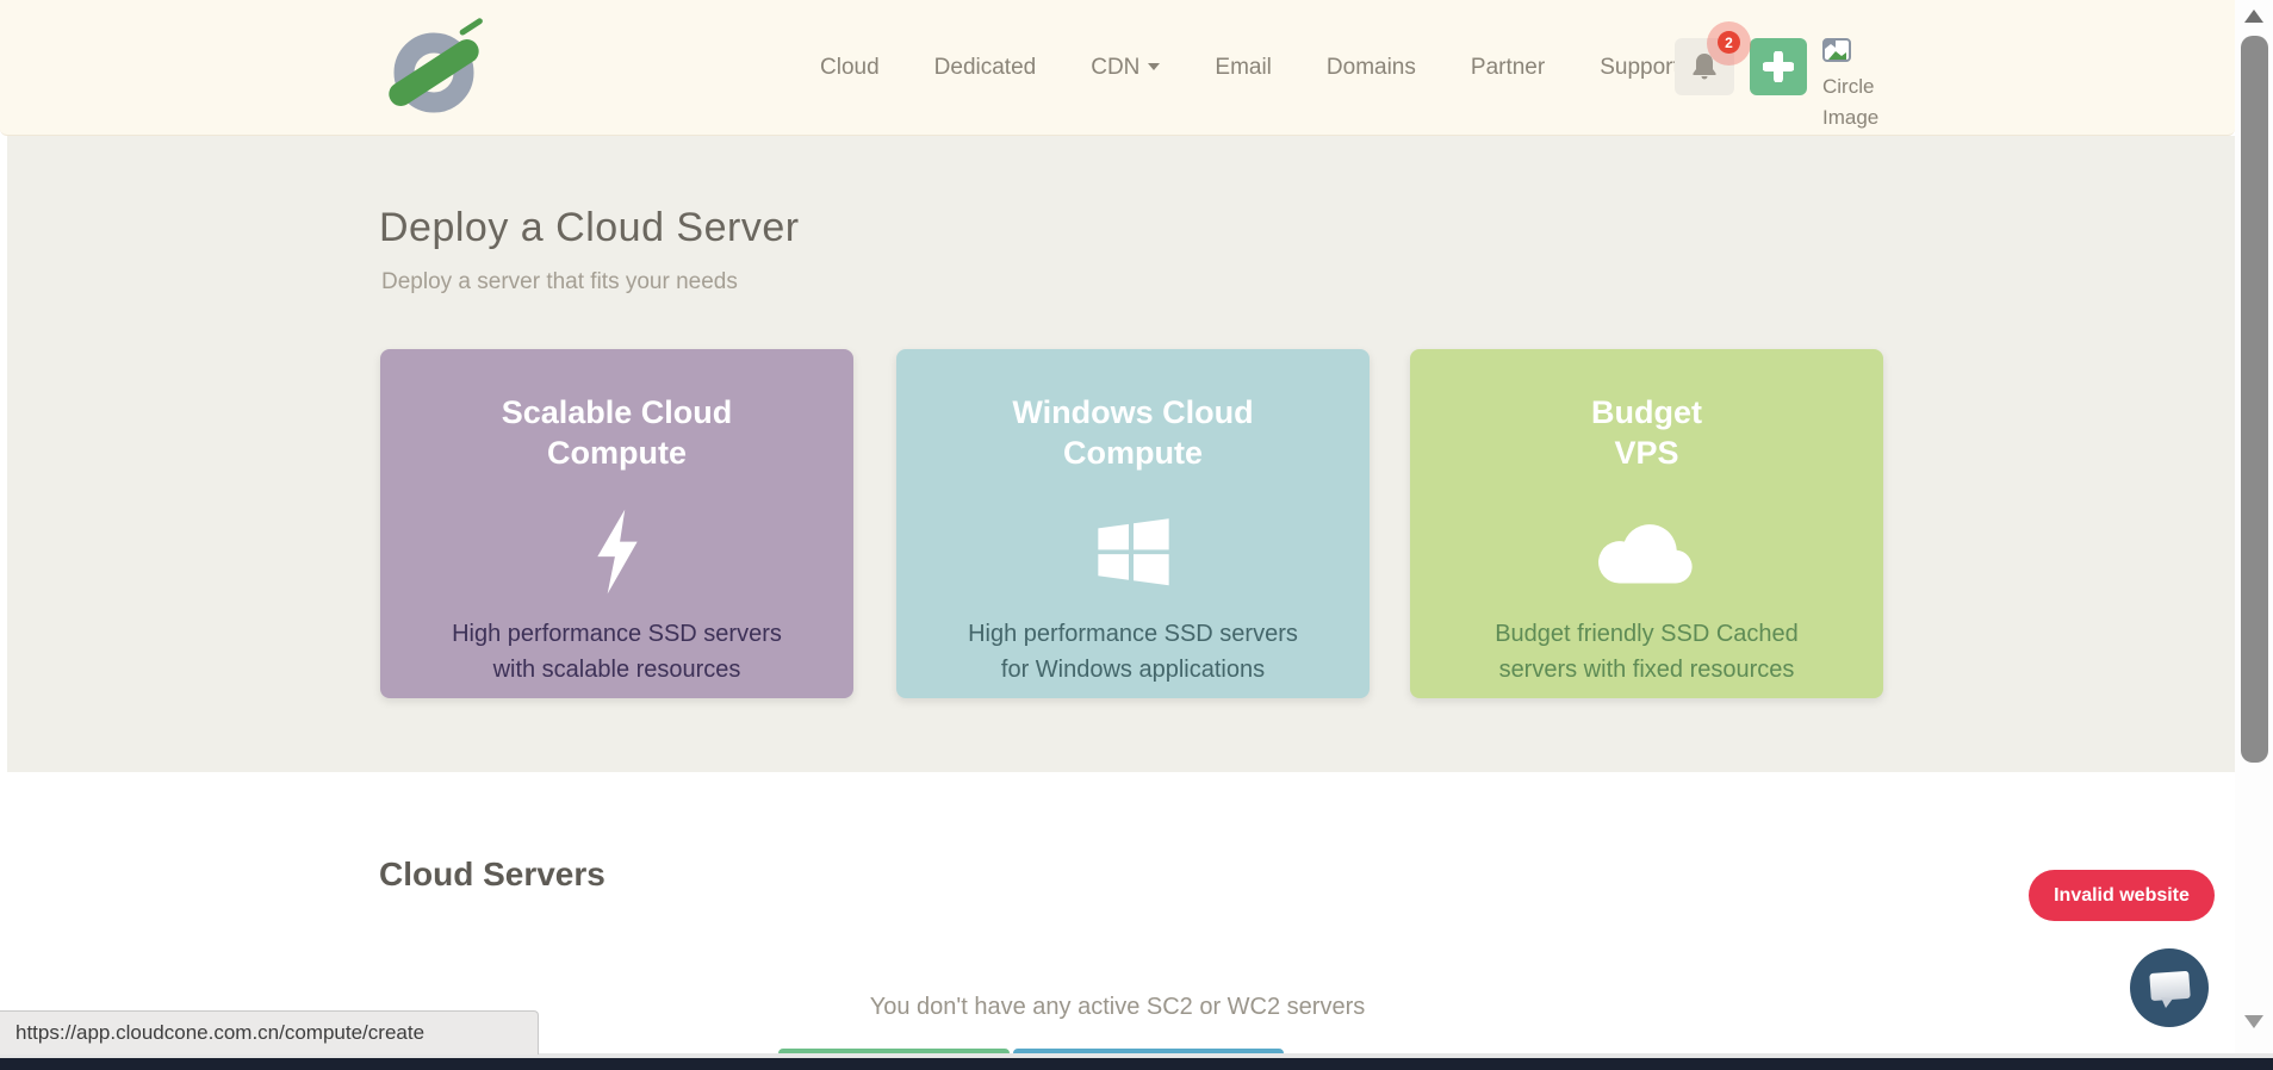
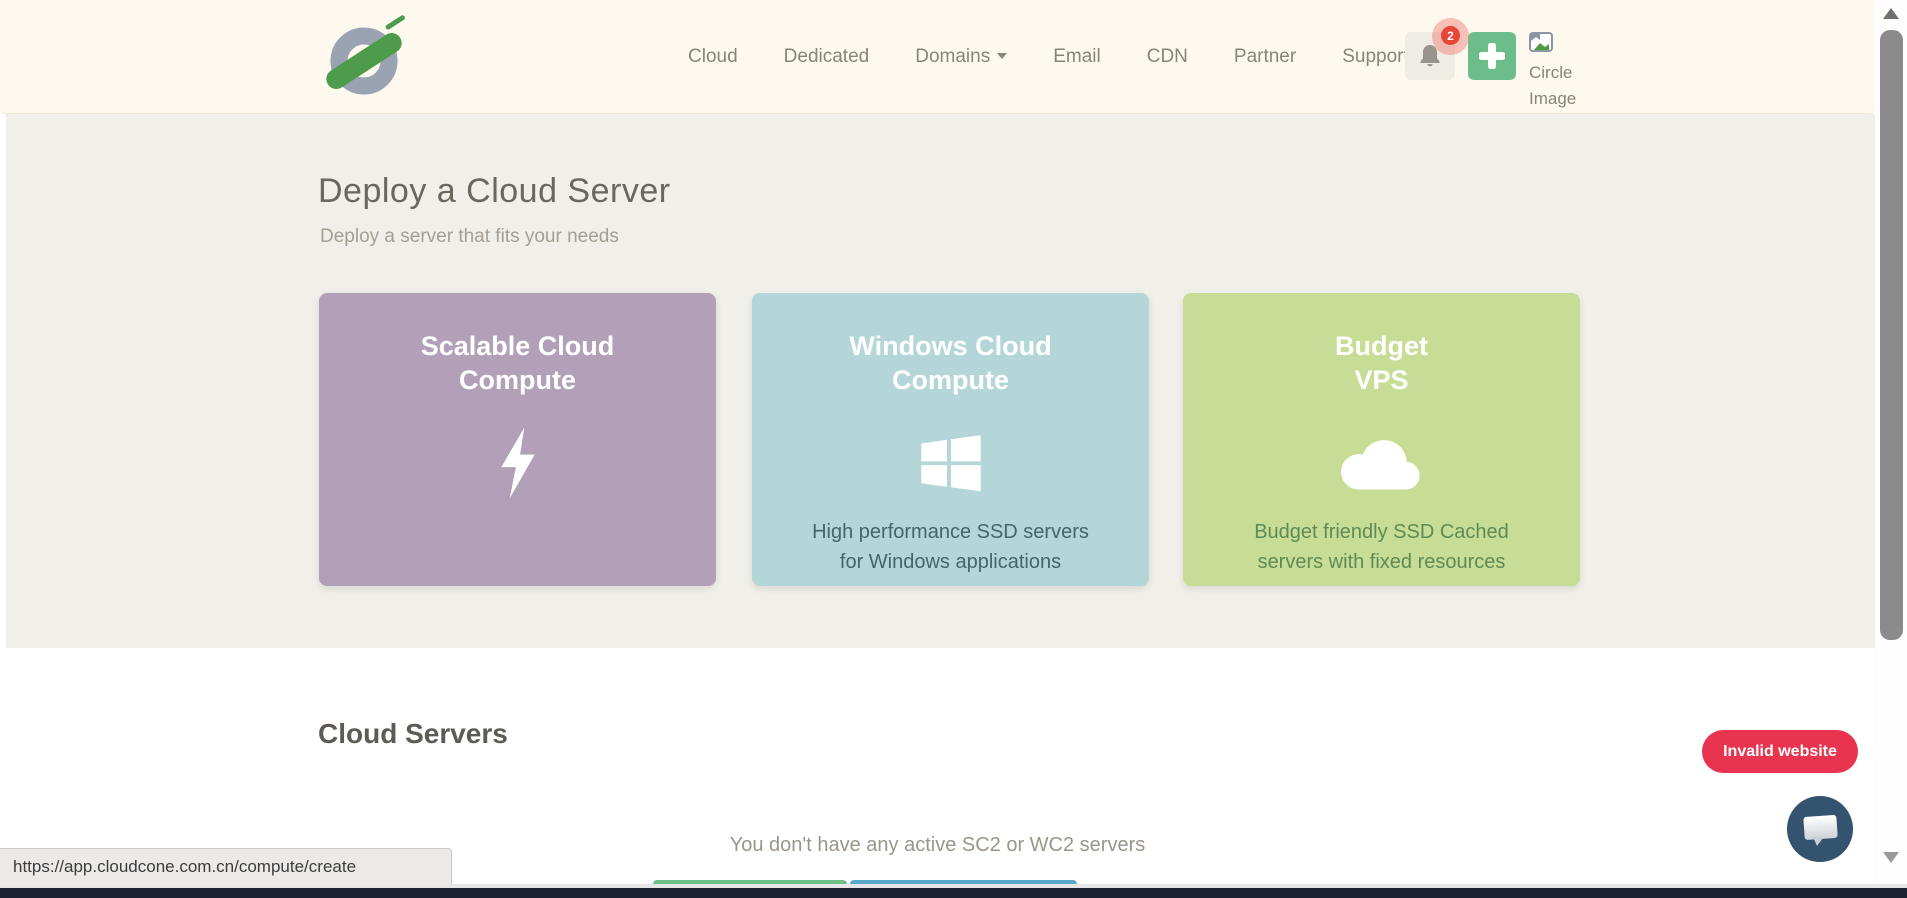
  Cloud
  Dedicated
- CDN
+ Domains
  Email
- Domains
+ CDN
  Partner
  Suppor
  2
  Circle Image
  Deploy a Cloud Server
  Deploy a server that fits your needs
  Scalable Cloud
  Compute
- High performance SSD servers with scalable resources
  Windows Cloud
  Compute
  High performance SSD servers for Windows applications
  Budget
  VPS
  Budget friendly SSD Cached servers with fixed resources
  Cloud Servers
  Invalid website
  You don't have any active SC2 or WC2 servers
  https://app.cloudcone.com.cn/compute/create
